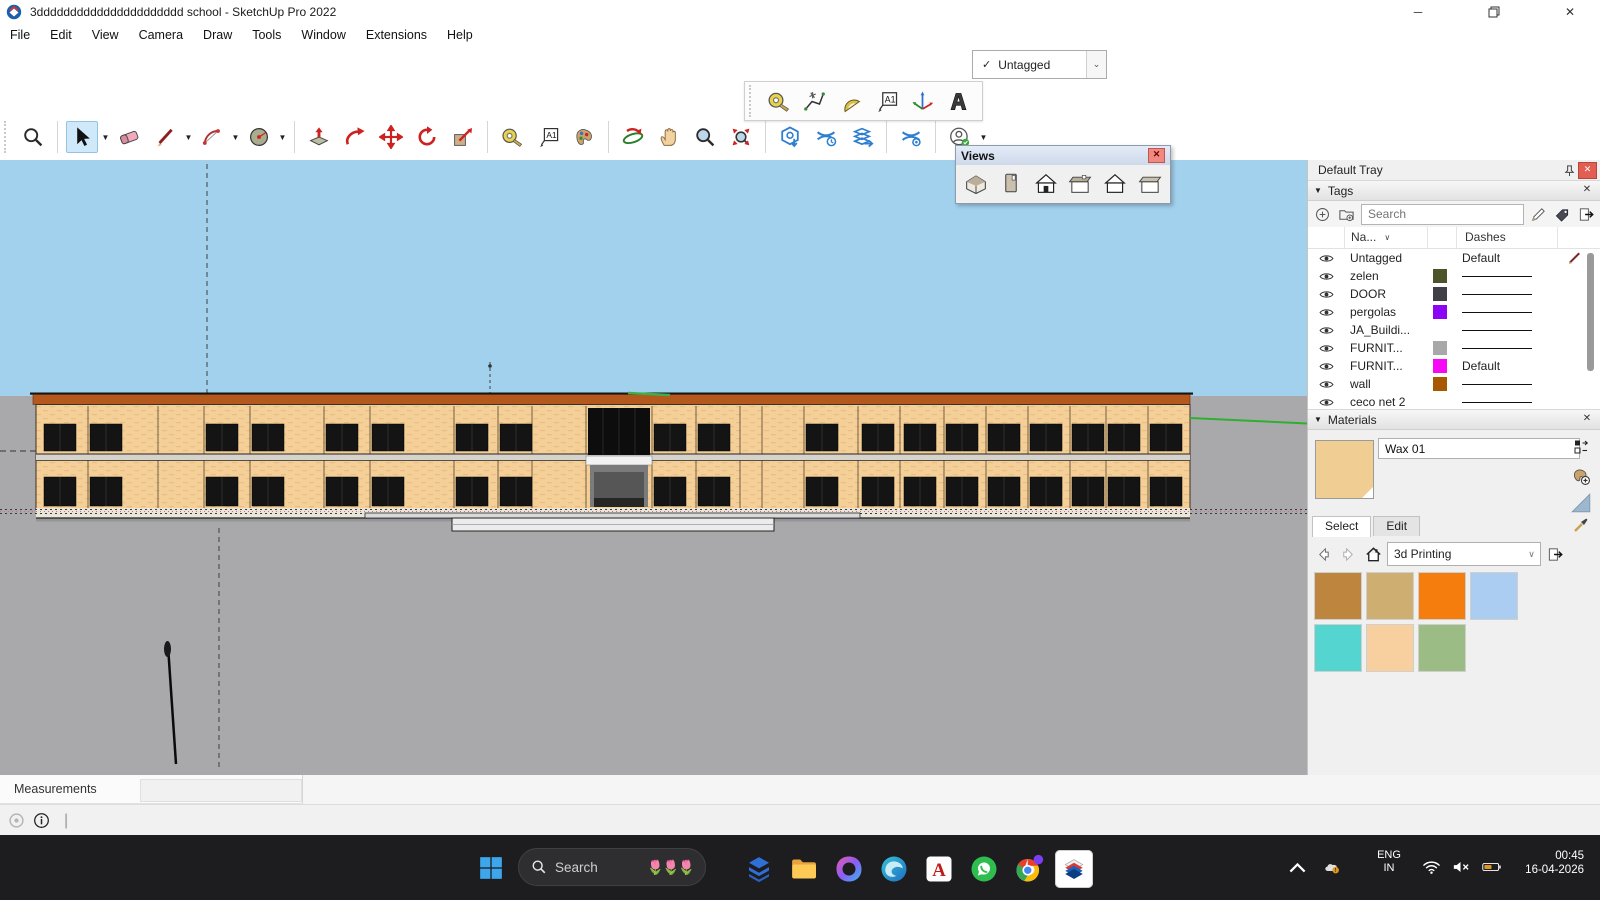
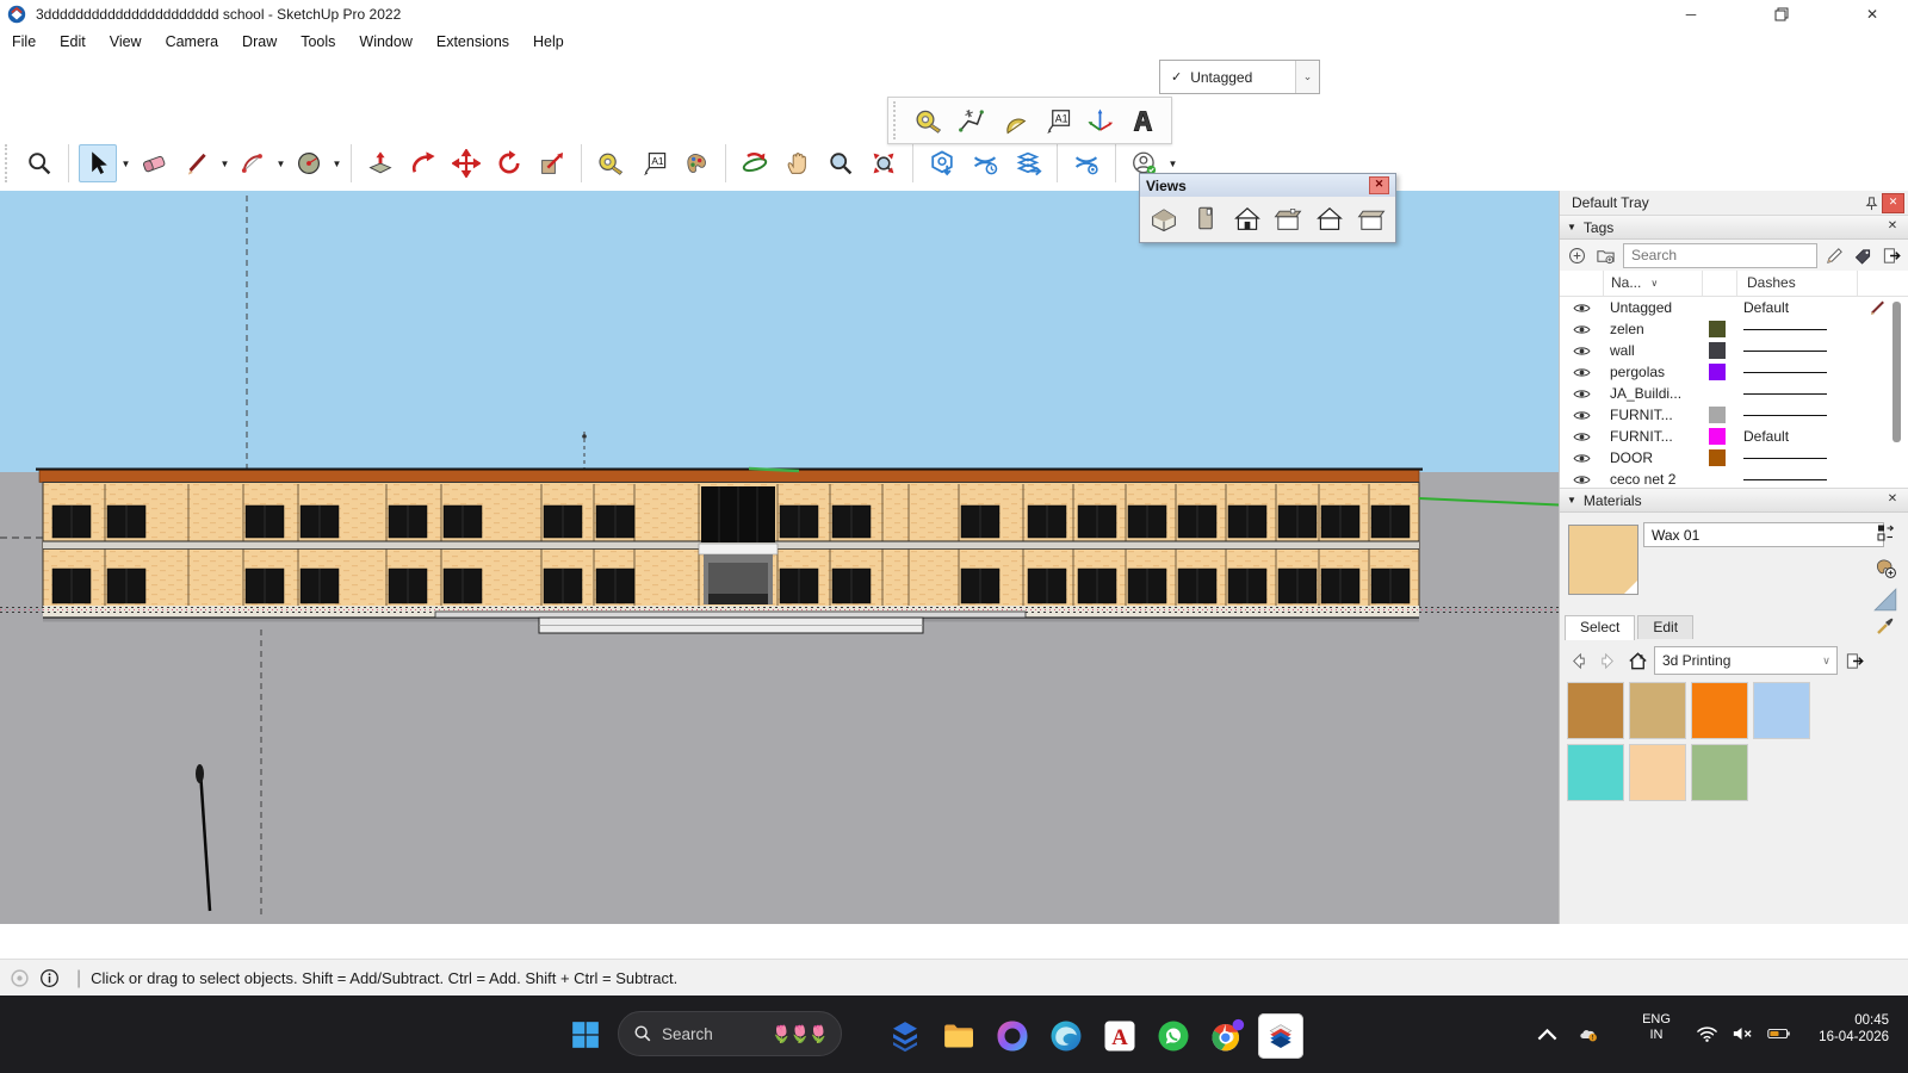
  3dddddddddddddddddddddd school - SketchUp Pro 2022
  ─
  ✕
  File
  Edit
  View
  Camera
  Draw
  Tools
  Window
  Extensions
  Help
  ▼
  ▼
  ▼
  ▼
  A1
  ▼
  A1
  ✓
  Untagged
  ⌄
  Default Tray
  ✕
  ▼
  Tags
  ✕
  Search
  Na...
  ∨
  Dashes
  Untagged
  Default
  zelen
- DOOR
+ wall
  pergolas
  JA_Buildi...
  FURNIT...
  FURNIT...
  Default
- wall
+ DOOR
  ceco net 2
  ▼
  Materials
  ✕
  Wax 01
  Select
  Edit
  3d Printing
  ∨
  Views
  ✕
- Measurements
  |
+ Click or drag to select objects. Shift = Add/Subtract. Ctrl = Add. Shift + Ctrl = Subtract.
  Search
  🌷🌷🌷
  A
  ENG
  IN
  00:45
  16-04-2026
